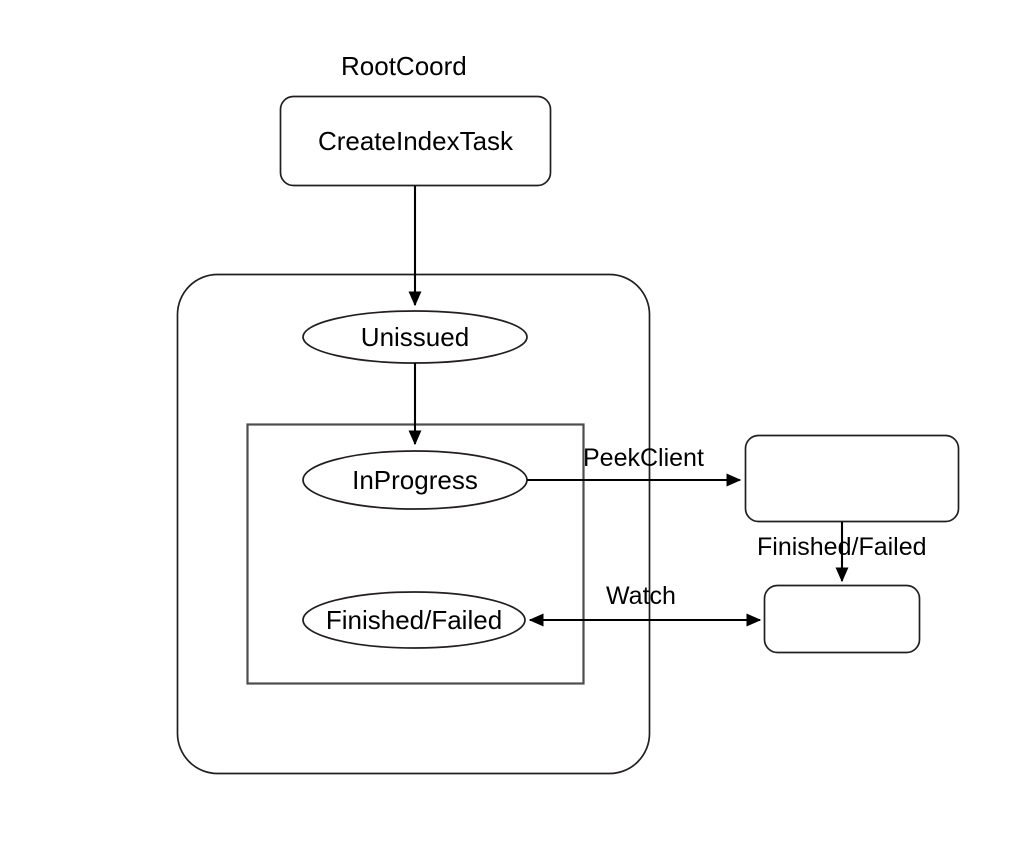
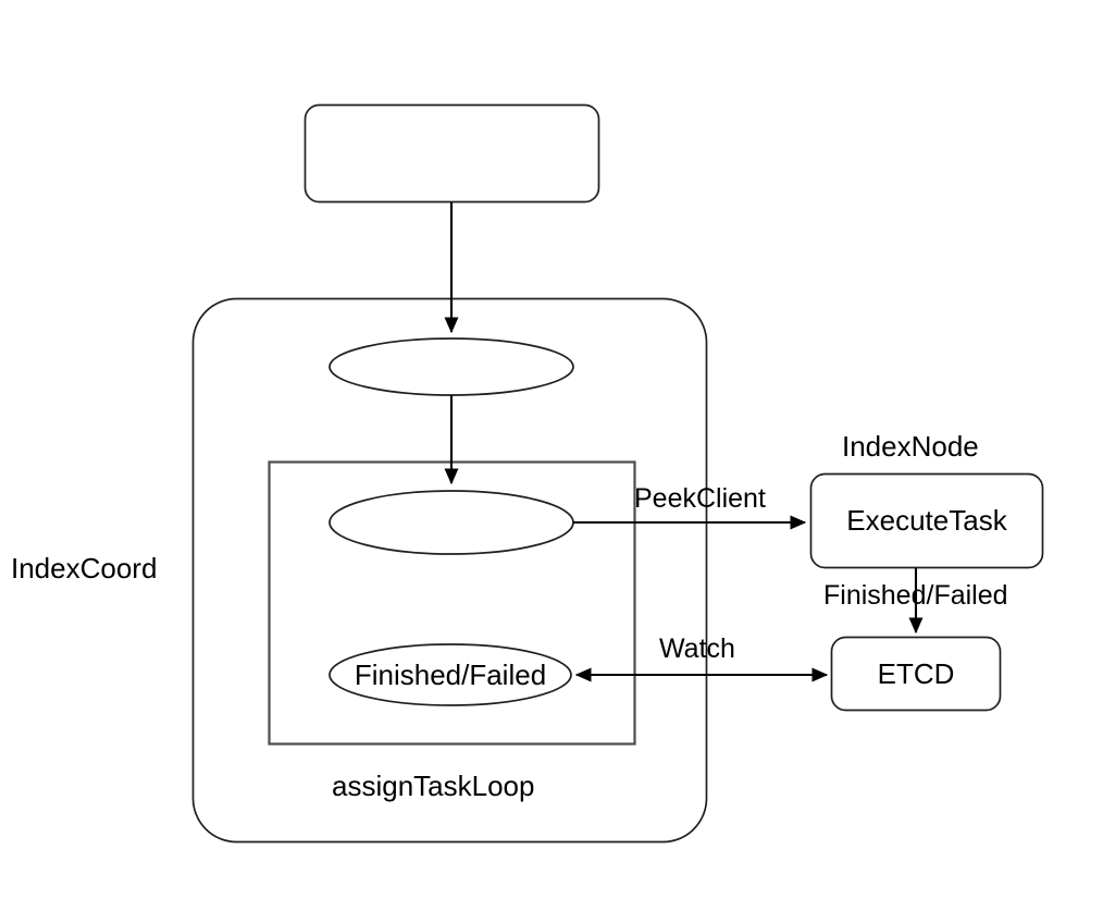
- RootCoord
- CreateIndexTask
- Unissued
- InProgress
  Finished/Failed
+ IndexNode
+ ExecuteTask
+ ETCD
+ IndexCoord
+ assignTaskLoop
  PeekClient
  Finished/Failed
  Watch
